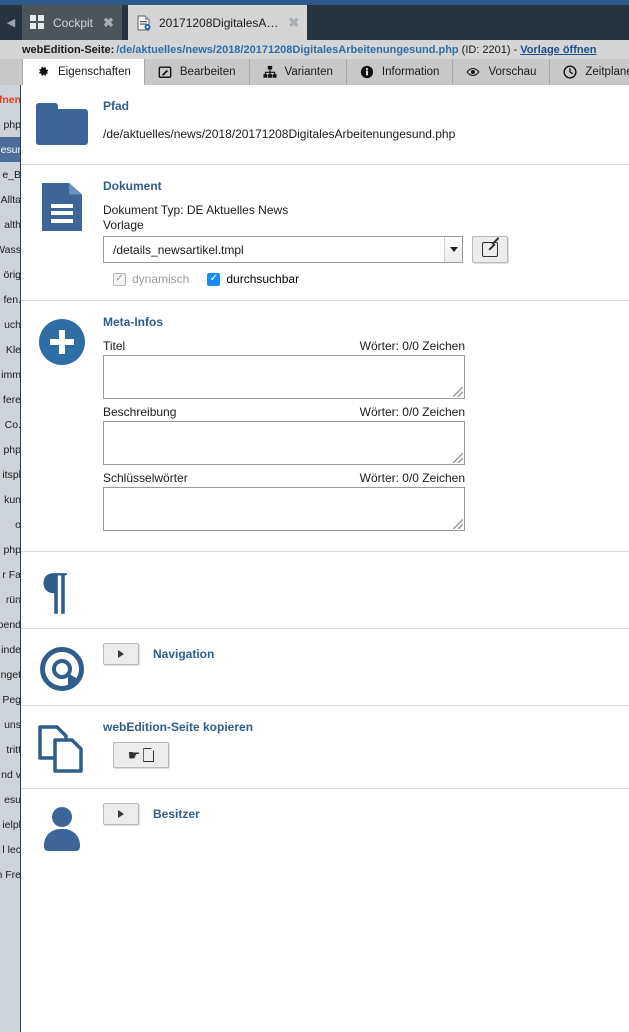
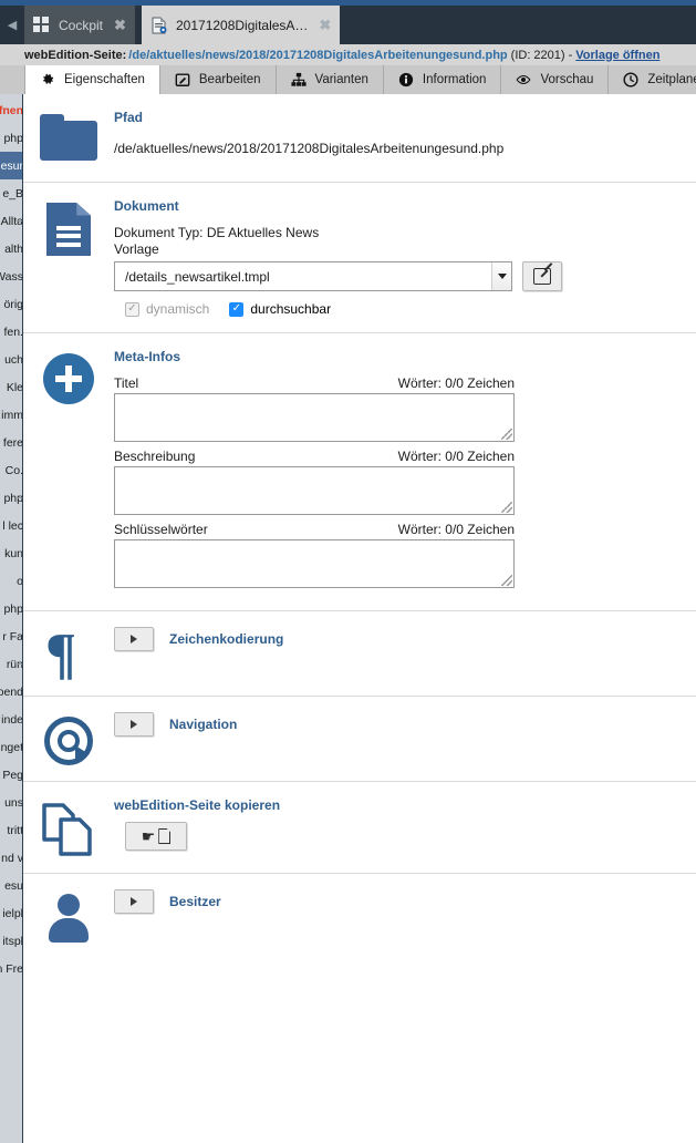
  ◀
  Cockpit
  ✖
  20171208DigitalesA…
  ✖
  webEdition-Seite
  :
  /de/aktuelles/news/2018/20171208DigitalesArbeitenungesund.php
  (ID: 2201)
  -
  Vorlage öffnen
  Eigenschaften
  Bearbeiten
  Varianten
  Information
  Vorschau
  Zeitplan
  fnen
  php
  esur
  e_B
  alth
  ass
  örig
  fen.
  uch
  Kle
  imm
  fere
  Co.
- itspl
+ l lec
  kun
  o
  php
  r Fa
  oend
  inde
  nget
  Peg
  uns
  tritt
  nd v
  esu
  ielpl
- l lec
+ itspl
  Fre
  Pfad
  /de/aktuelles/news/2018/20171208DigitalesArbeitenungesund.php
  Dokument
  Dokument Typ: DE Aktuelles News
  Vorlage
  /details_newsartikel.tmpl
  ✓
  dynamisch
  ✓
  durchsuchbar
  Meta-Infos
  Titel
  Wörter: 0/0 Zeichen
  Beschreibung
  Wörter: 0/0 Zeichen
  Schlüsselwörter
  Wörter: 0/0 Zeichen
  ¶
+ Zeichenkodierung
  Navigation
  webEdition-Seite kopieren
  ☛
  Besitzer
